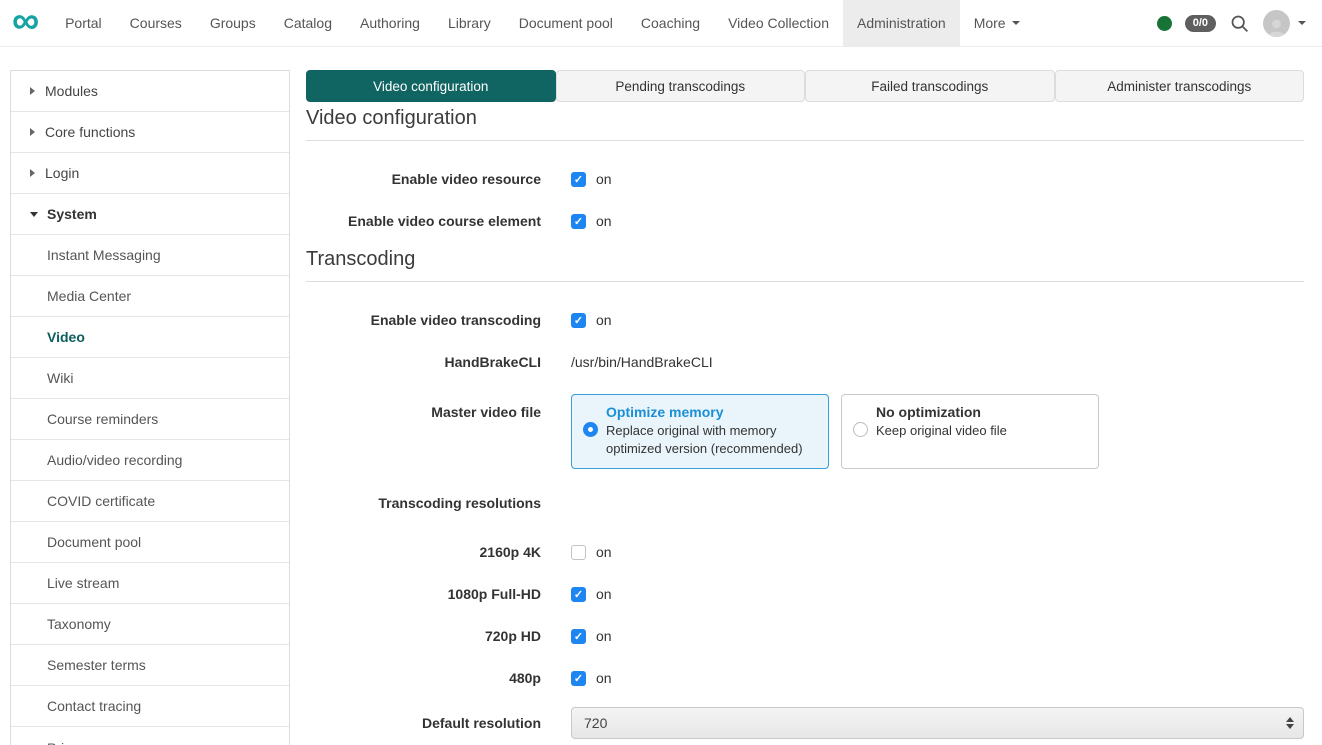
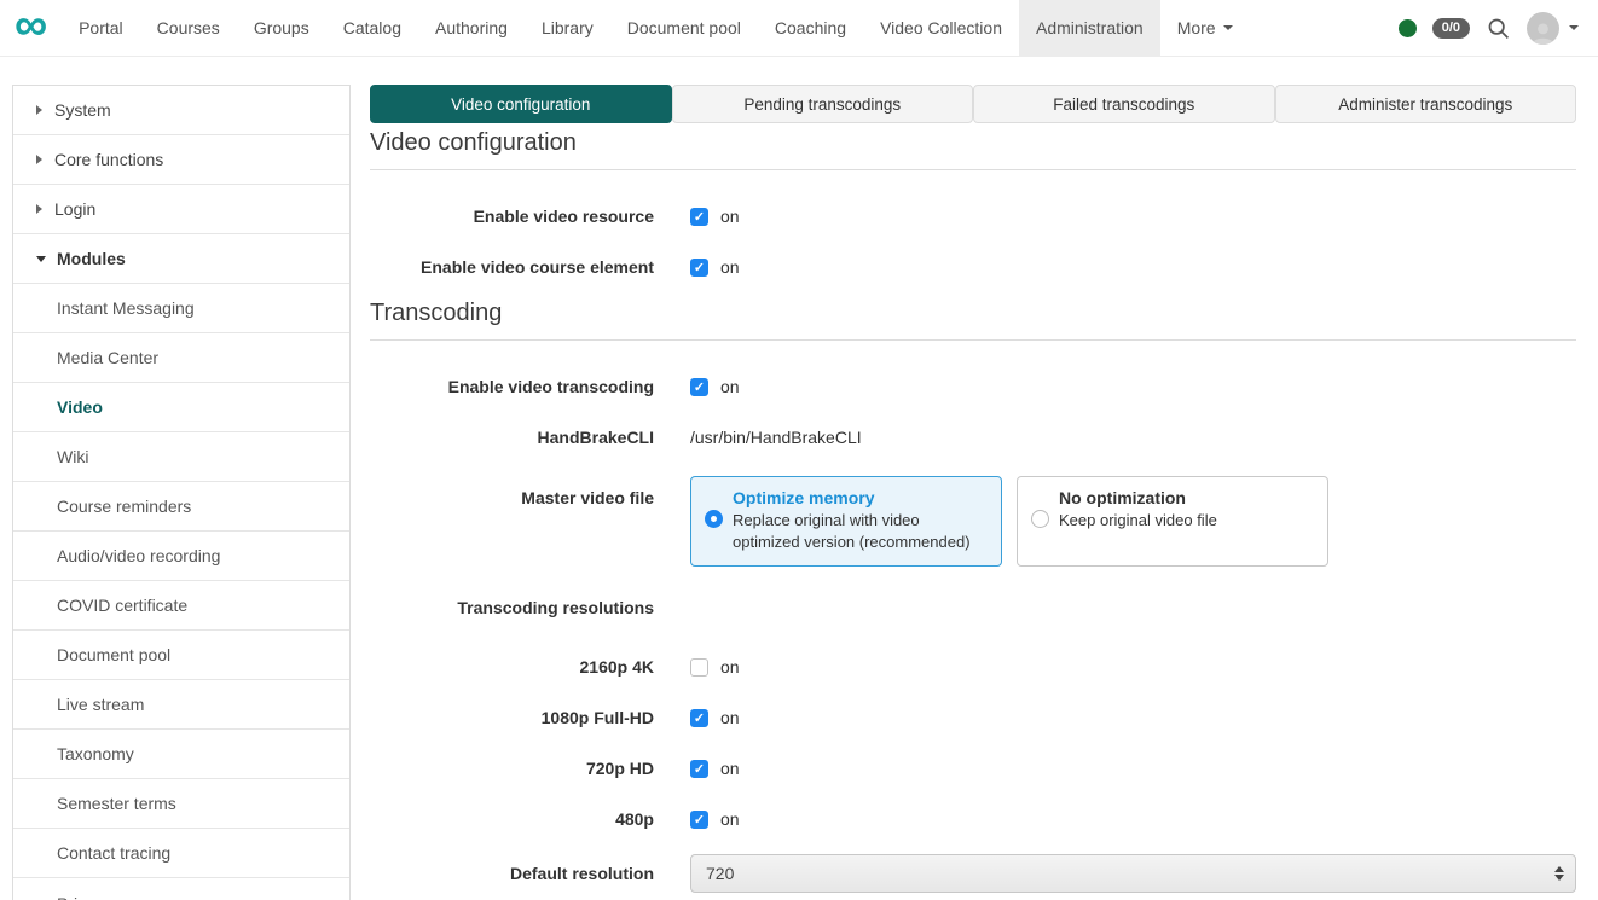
  ∞
  Portal
  Courses
  Groups
  Catalog
  Authoring
  Library
  Document pool
  Coaching
  Video Collection
  Administration
  More
  0/0
- Modules
+ System
  Core functions
  Login
- System
+ Modules
  Instant Messaging
  Media Center
  Video
  Wiki
  Course reminders
  Audio/video recording
  COVID certificate
  Document pool
  Live stream
  Taxonomy
  Semester terms
  Contact tracing
  Video configuration
  Pending transcodings
  Failed transcodings
  Administer transcodings
  Video configuration
  Enable video resource
  on
  Enable video course element
  on
  Transcoding
  Enable video transcoding
  on
  HandBrakeCLI
  /usr/bin/HandBrakeCLI
  Master video file
  Optimize memory
- Replace original with memory optimized version (recommended)
+ Replace original with video optimized version (recommended)
  No optimization
  Keep original video file
  Transcoding resolutions
  2160p 4K
  on
  1080p Full-HD
  on
  720p HD
  on
  480p
  on
  Default resolution
  720
